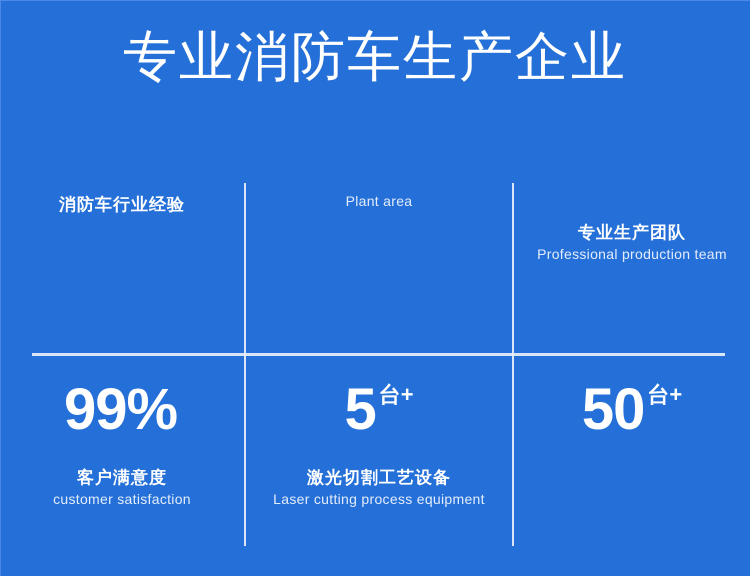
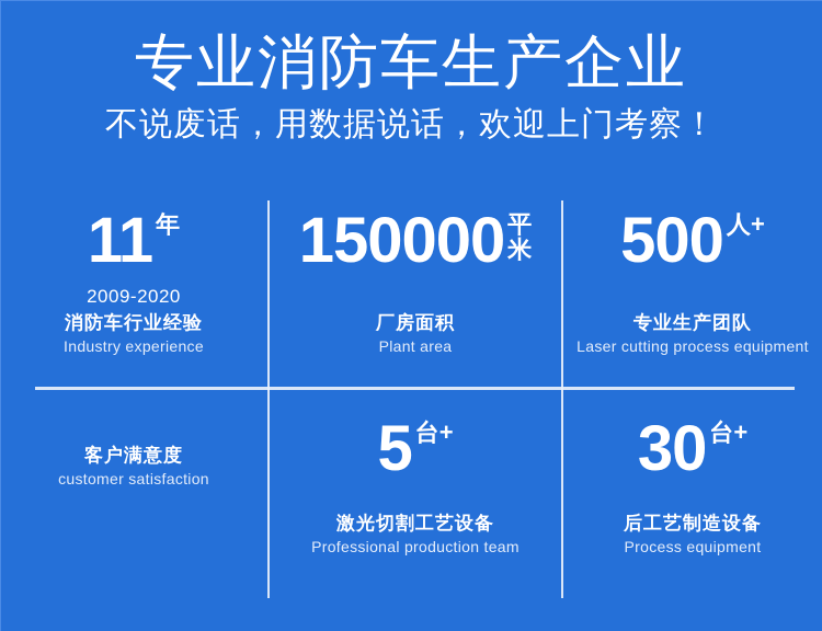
  专业消防车生产企业
+ 不说废话，用数据说话，欢迎上门考察！
+ 11
+ 年
+ 2009-2020
  消防车行业经验
+ Industry experience
+ 150000
+ 平
+ 米
+ 厂房面积
  Plant area
+ 500
+ 人+
  专业生产团队
- Professional production team
+ Laser cutting process equipment
- 99%
  客户满意度
  customer satisfaction
  5
  台+
  激光切割工艺设备
- Laser cutting process equipment
+ Professional production team
- 50
+ 30
  台+
+ 后工艺制造设备
+ Process equipment
